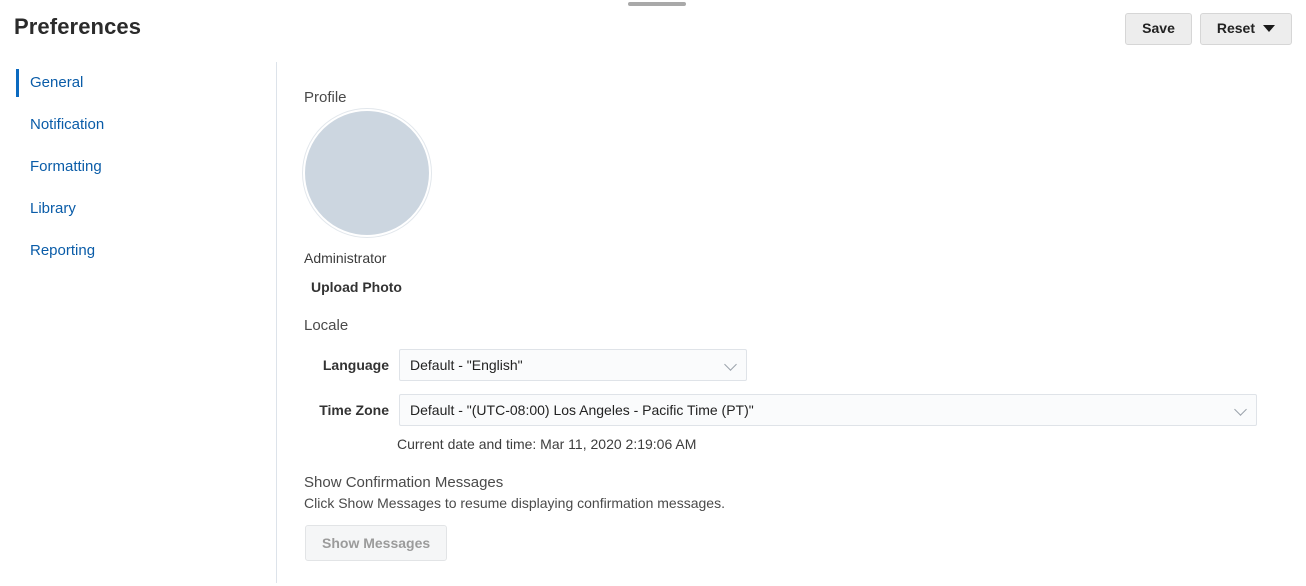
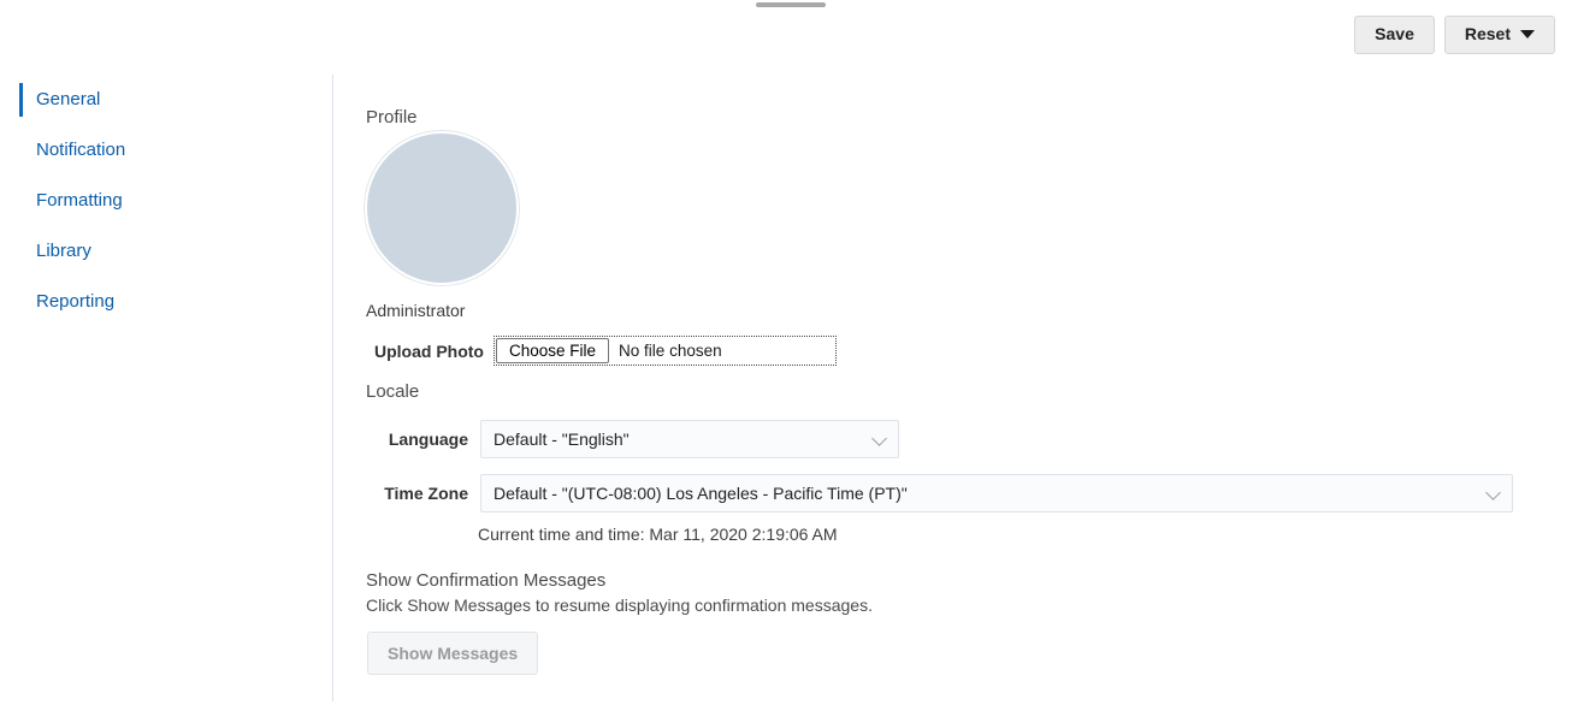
- Preferences
  Save
  Reset
  General
  Notification
  Formatting
  Library
  Reporting
  Profile
  Administrator
  Upload Photo
+ Choose File
+ No file chosen
  Locale
  Language
  Default - "English"
  Time Zone
  Default - "(UTC-08:00) Los Angeles - Pacific Time (PT)"
- Current date and time: Mar 11, 2020 2:19:06 AM
+ Current time and time: Mar 11, 2020 2:19:06 AM
  Show Confirmation Messages
  Click Show Messages to resume displaying confirmation messages.
  Show Messages
